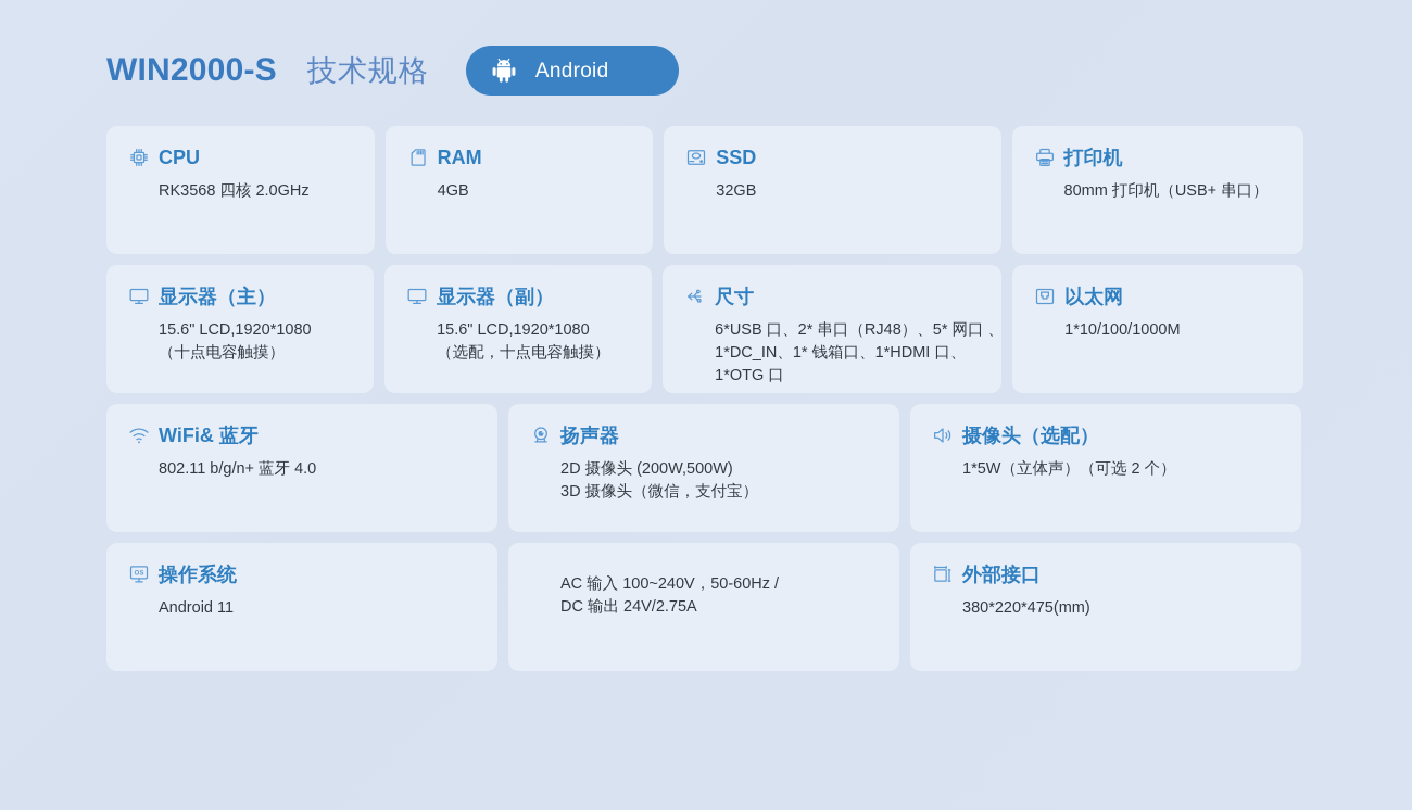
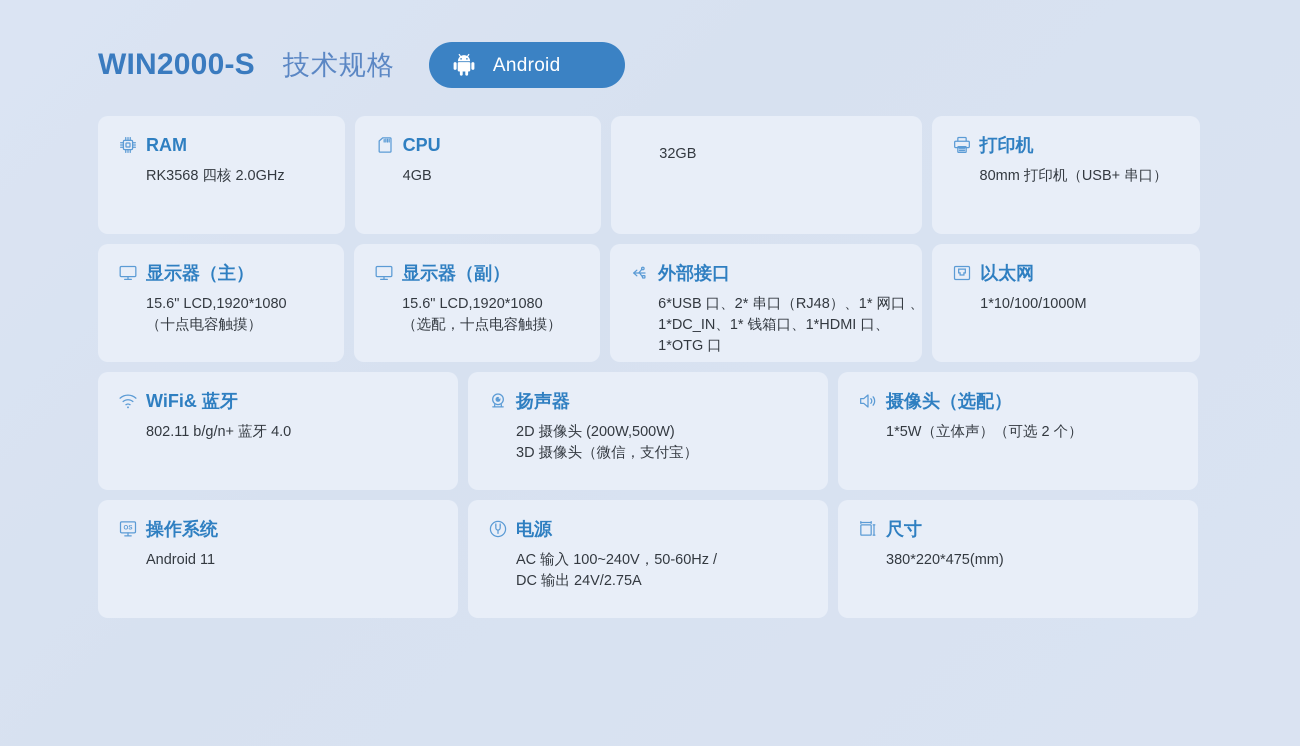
  WIN2000-S
  技术规格
  Android
- CPU
+ RAM
  RK3568 四核 2.0GHz
- RAM
+ CPU
  4GB
- SSD
  32GB
  打印机
  80mm 打印机（USB+ 串口）
  显示器（主）
  15.6" LCD,1920*1080
  （十点电容触摸）
  显示器（副）
  15.6" LCD,1920*1080
  （选配，十点电容触摸）
- 尺寸
+ 外部接口
- 6*USB 口、2* 串口（RJ48）、5* 网口 、
+ 6*USB 口、2* 串口（RJ48）、1* 网口 、
  1*DC_IN、1* 钱箱口、1*HDMI 口、
  1*OTG 口
  以太网
  1*10/100/1000M
  WiFi& 蓝牙
  802.11 b/g/n+ 蓝牙 4.0
  扬声器
  2D 摄像头 (200W,500W)
  3D 摄像头（微信，支付宝）
  摄像头（选配）
  1*5W（立体声）（可选 2 个）
  操作系统
  Android 11
+ 电源
  AC 输入 100~240V，50-60Hz /
  DC 输出 24V/2.75A
- 外部接口
+ 尺寸
  380*220*475(mm)
